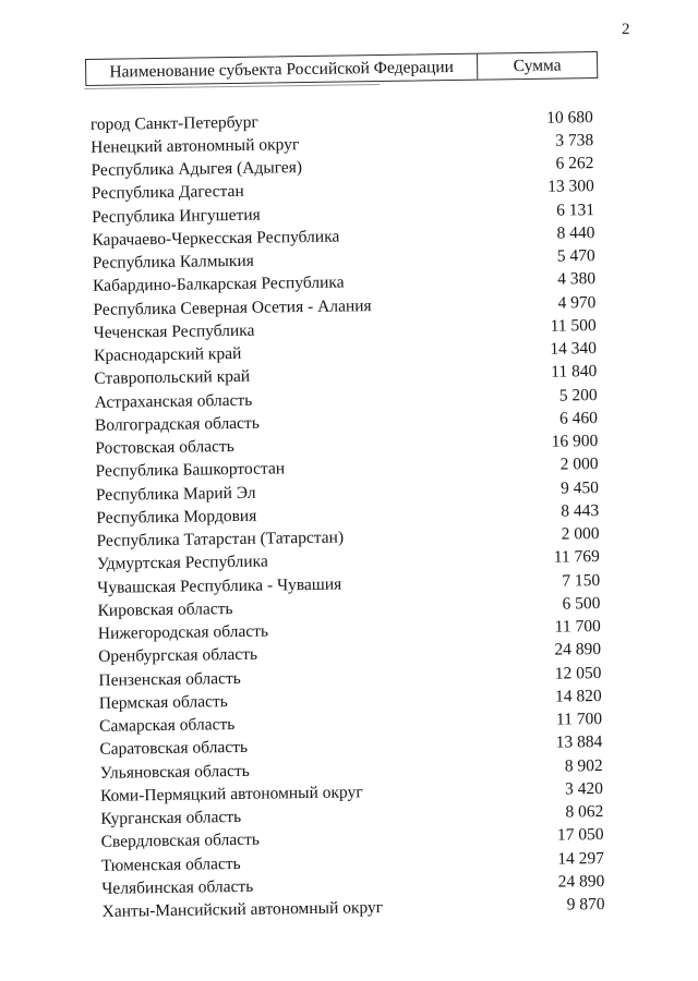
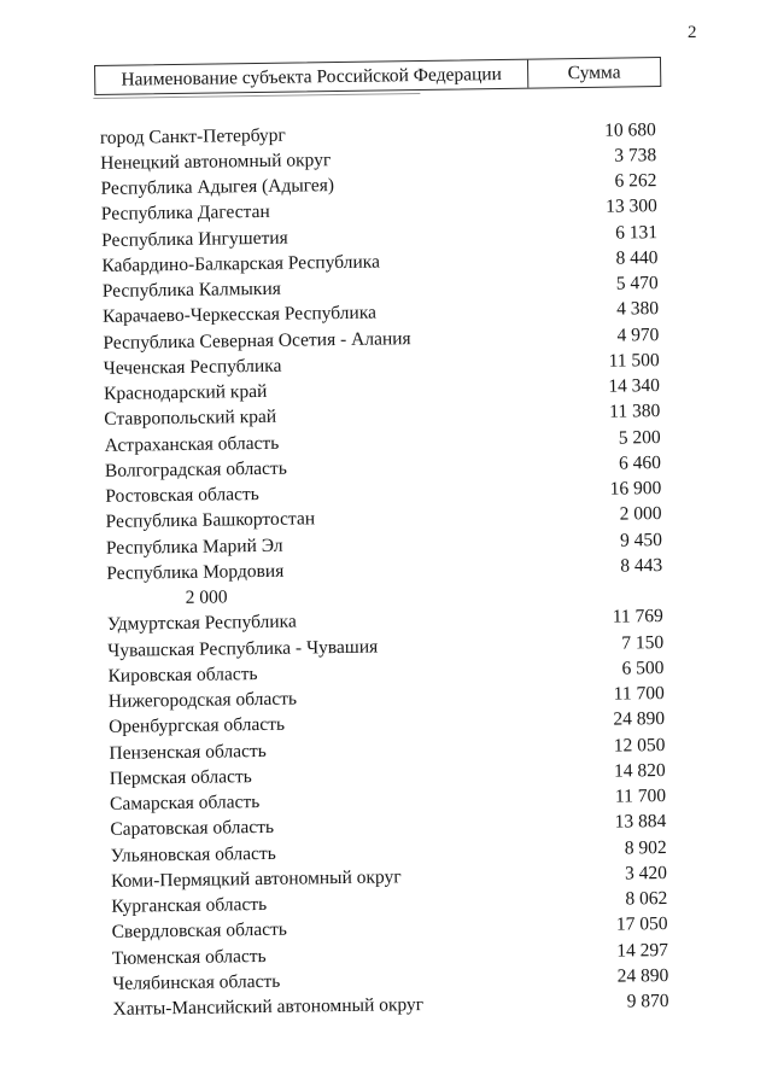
  2
  Наименование субъекта Российской Федерации
  Сумма
  город Санкт-Петербург
  10 680
  Ненецкий автономный округ
  3 738
  Республика Адыгея (Адыгея)
  6 262
  Республика Дагестан
  13 300
  Республика Ингушетия
  6 131
- Карачаево-Черкесская Республика
+ Кабардино-Балкарская Республика
  8 440
  Республика Калмыкия
  5 470
- Кабардино-Балкарская Республика
+ Карачаево-Черкесская Республика
  4 380
  Республика Северная Осетия - Алания
  4 970
  Чеченская Республика
  11 500
  Краснодарский край
  14 340
  Ставропольский край
- 11 840
+ 11 380
  Астраханская область
  5 200
  Волгоградская область
  6 460
  Ростовская область
  16 900
  Республика Башкортостан
  2 000
  Республика Марий Эл
  9 450
  Республика Мордовия
  8 443
- Республика Татарстан (Татарстан)
  2 000
  Удмуртская Республика
  11 769
  Чувашская Республика - Чувашия
  7 150
  Кировская область
  6 500
  Нижегородская область
  11 700
  Оренбургская область
  24 890
  Пензенская область
  12 050
  Пермская область
  14 820
  Самарская область
  11 700
  Саратовская область
  13 884
  Ульяновская область
  8 902
  Коми-Пермяцкий автономный округ
  3 420
  Курганская область
  8 062
  Свердловская область
  17 050
  Тюменская область
  14 297
  Челябинская область
  24 890
  Ханты-Мансийский автономный округ
  9 870
